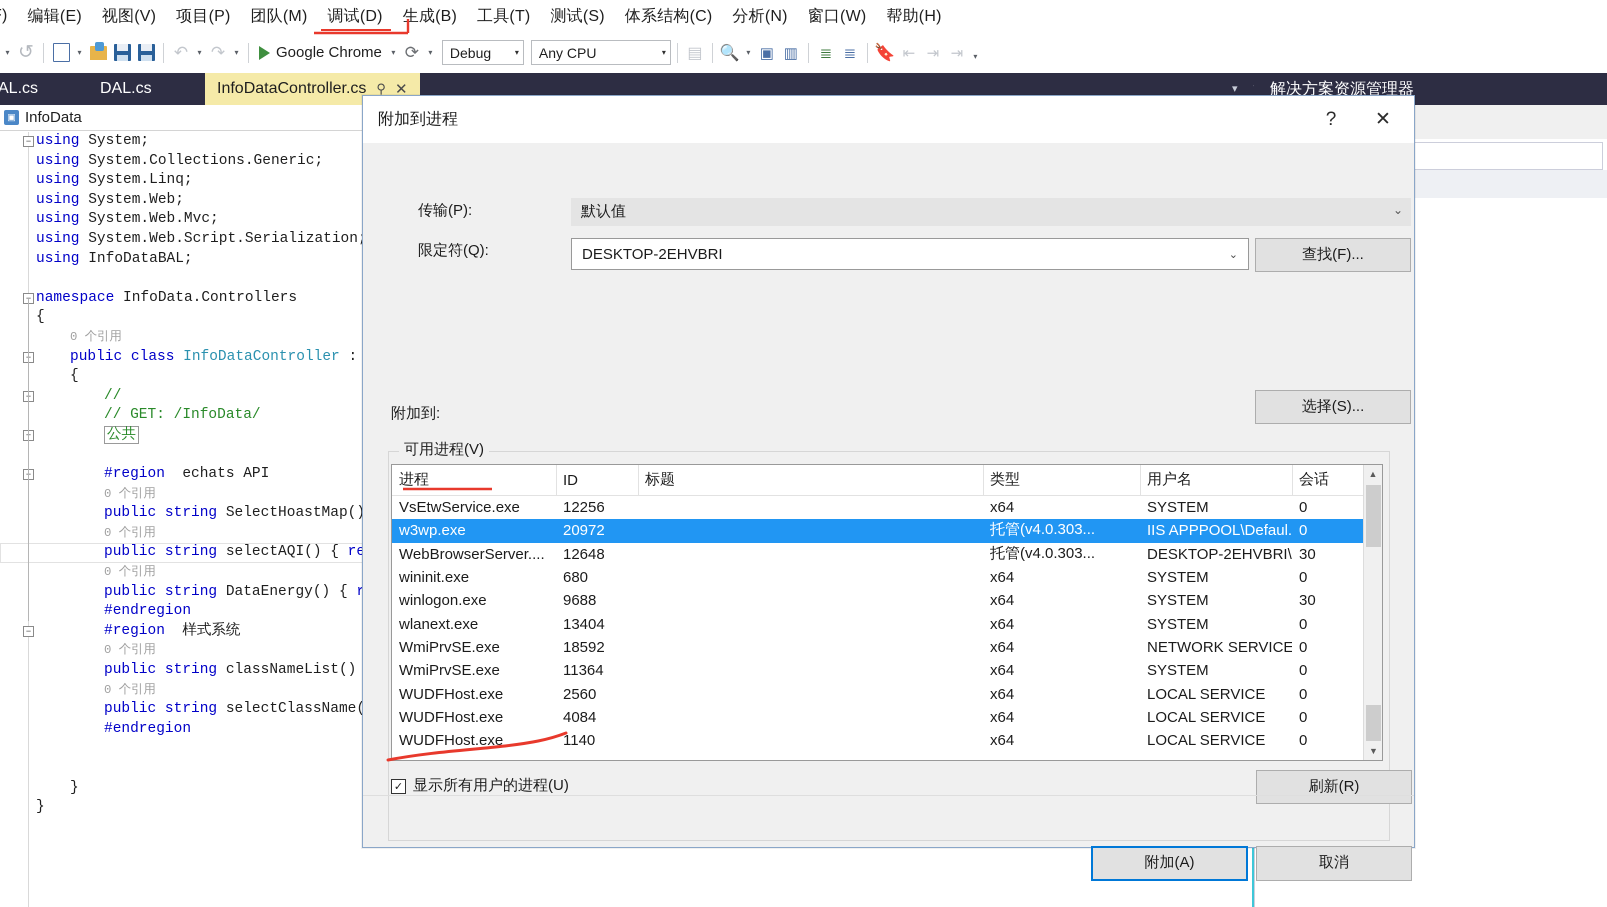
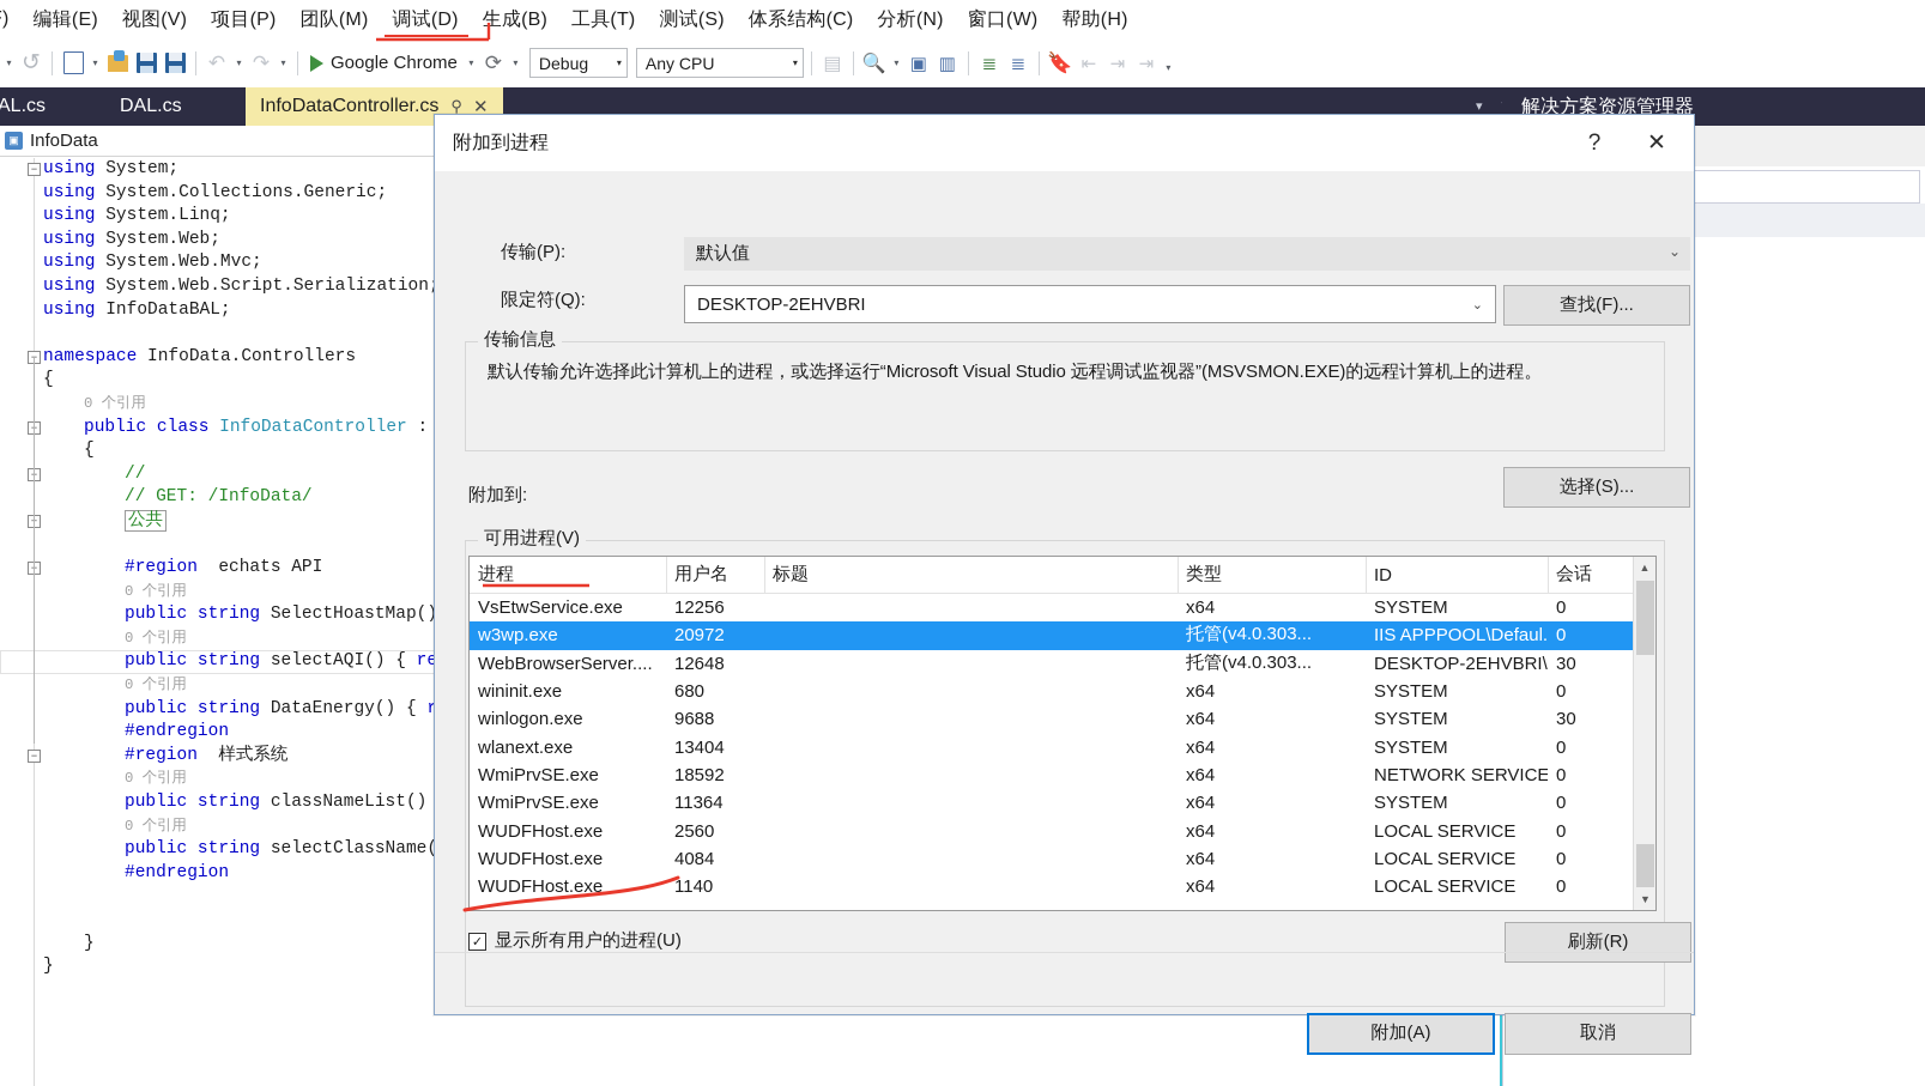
  编辑(E)
  视图(V)
  项目(P)
  团队(M)
  调试(D)
  生成(B)
  工具(T)
  测试(S)
  体系结构(C)
  分析(N)
  窗口(W)
  帮助(H)
  ▾
  ↺
  ▾
  ↶
  ▾
  ↷
  ▾
  Google Chrome
  ▾
  ⟳
  ▾
  Debug
  ▾
  Any CPU
  ▾
  ▤
  🔍
  ▾
  ▣
  ▥
  ≣
  ≣
  🔖
  ⇤
  ⇥
  ⇥
  ▾
  AL.cs
  DAL.cs
  InfoDataController.cs
  ⚲
  ✕
  ▣
  InfoData
  −
  using System;
  using System.Collections.Generic;
  using System.Linq;
  using System.Web;
  using System.Web.Mvc;
  using System.Web.Script.Serialization
  using InfoDataBAL;
  −
  namespace InfoData.Controllers
  {
  0 个引用
  public class InfoDataController :
  {
  //
  // GET: /InfoData/
  公共
  #region echats API
  0 个引用
  public string SelectHoastMap()
  0 个引用
  public string selectAQI() { re
  0 个引用
  public string DataEnergy() { r
  #endregion
  −
  #region 样式系统
  0 个引用
  public string classNameList()
  0 个引用
  public string selectClassName(
  #endregion
  }
  }
  ▾
  解决方案资源管理器
  附加到进程
  ?
  ✕
  传输(P):
  默认值
  ⌄
  限定符(Q):
  DESKTOP-2EHVBRI
  ⌄
  查找(F)...
+ 传输信息
+ 默认传输允许选择此计算机上的进程，或选择运行“Microsoft Visual Studio 远程调试监视器”(MSVSMON.EXE)的远程计算机上的进程。
  附加到:
  选择(S)...
  可用进程(V)
  进程
- ID
+ 用户名
  标题
  类型
- 用户名
+ ID
  会话
  VsEtwService.exe
  12256
  x64
  SYSTEM
  0
  w3wp.exe
  20972
  托管(v4.0.303...
  IIS APPPOOL\Defaul.
  0
  WebBrowserServer....
  12648
  托管(v4.0.303...
  DESKTOP-2EHVBRI\
  30
  wininit.exe
  680
  x64
  SYSTEM
  0
  winlogon.exe
  9688
  x64
  SYSTEM
  30
  wlanext.exe
  13404
  x64
  SYSTEM
  0
  WmiPrvSE.exe
  18592
  x64
  NETWORK SERVICE
  0
  WmiPrvSE.exe
  11364
  x64
  SYSTEM
  0
  WUDFHost.exe
  2560
  x64
  LOCAL SERVICE
  0
  WUDFHost.exe
  4084
  x64
  LOCAL SERVICE
  0
  WUDFHost.exe
  1140
  x64
  LOCAL SERVICE
  0
  ▲
  ▼
  ✓
  显示所有用户的进程(U)
  刷新(R)
  附加(A)
  取消
